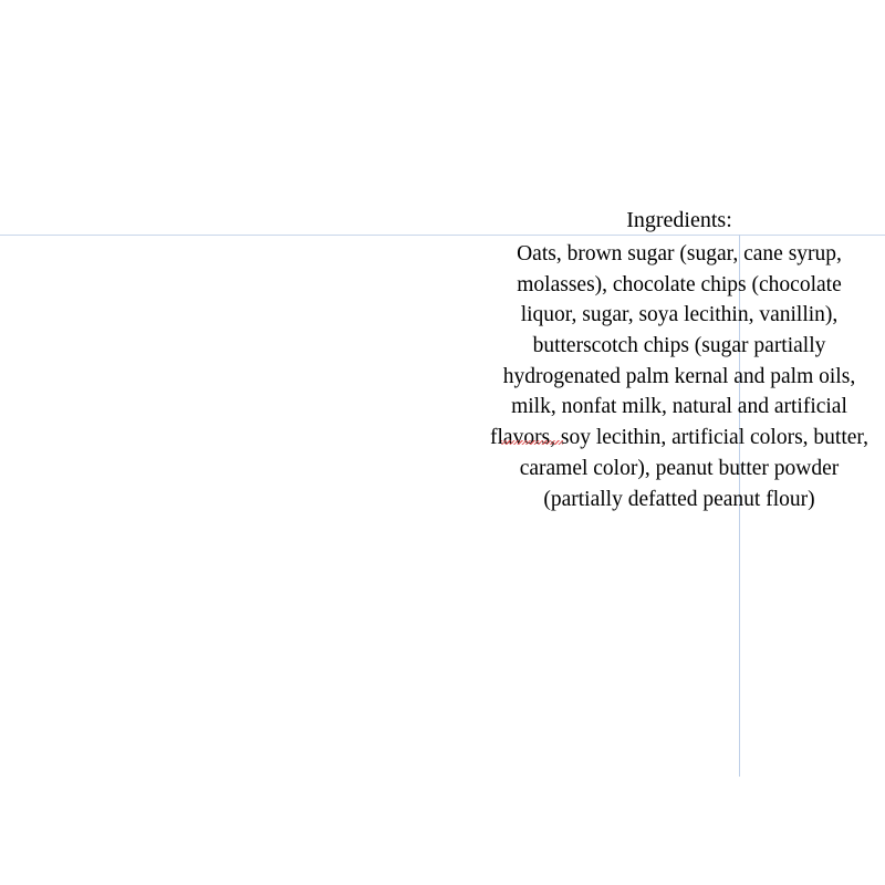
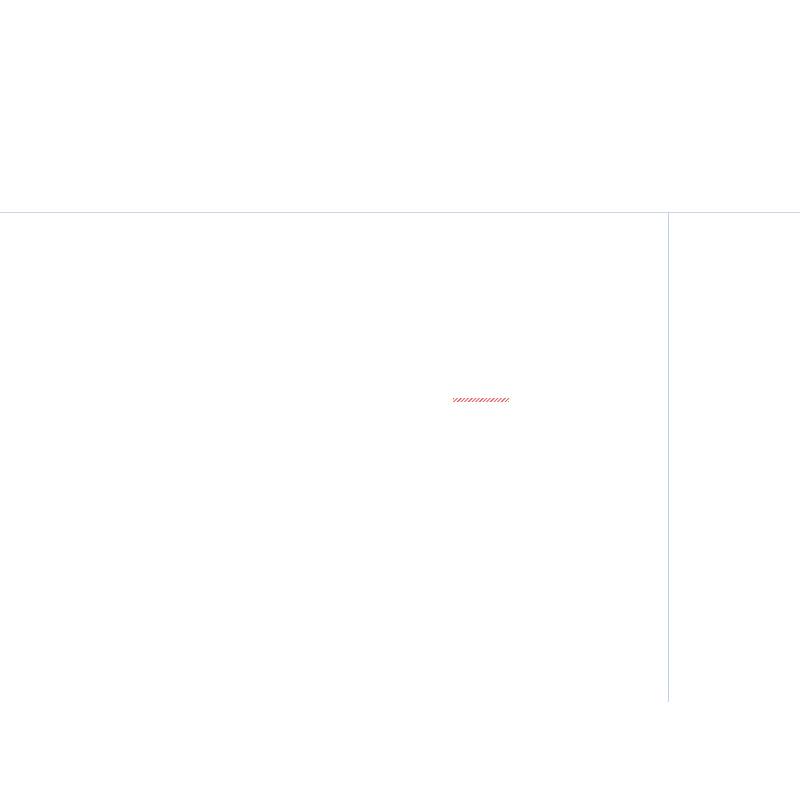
- Ingredients:
- Oats, brown sugar (sugar, cane syrup, molasses), chocolate chips (chocolate liquor, sugar, soya lecithin, vanillin), butterscotch chips (sugar partially hydrogenated palm kernal and palm oils, milk, nonfat milk, natural and artificial flavors, soy lecithin, artificial colors, butter, caramel color), peanut butter powder (partially defatted peanut flour)
